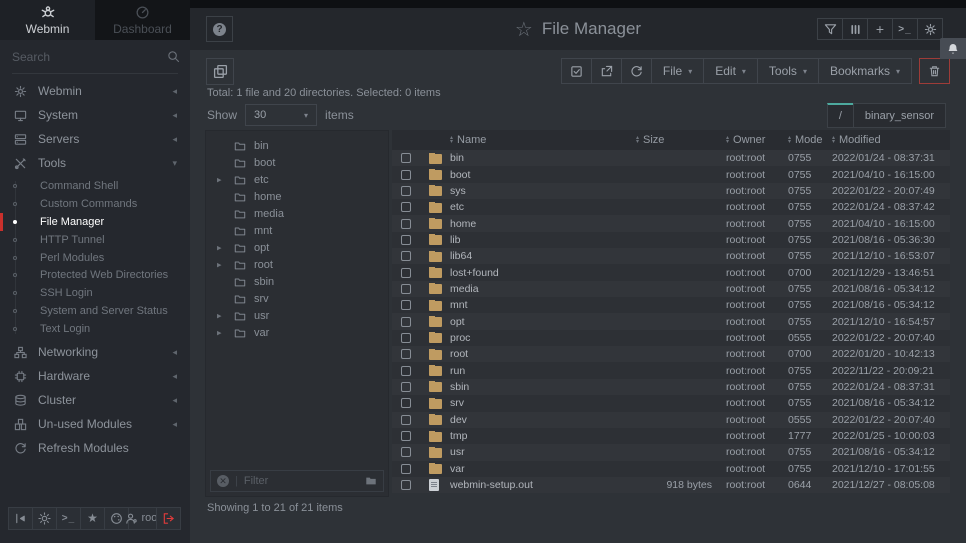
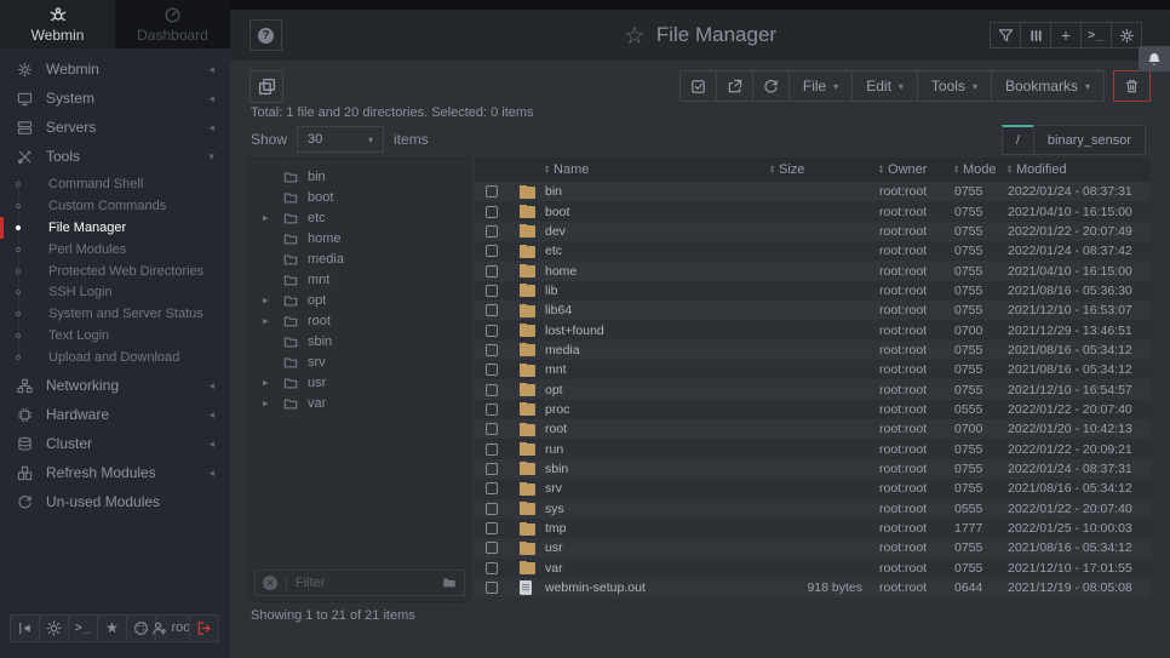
  Webmin
  Dashboard
- Search
  Webmin
  ◂
  System
  ◂
  Servers
  ◂
  Tools
  ▾
  Command Shell
  Custom Commands
  File Manager
- HTTP Tunnel
  Perl Modules
  Protected Web Directories
  SSH Login
  System and Server Status
  Text Login
+ Upload and Download
  Networking
  ◂
  Hardware
  ◂
  Cluster
  ◂
- Un-used Modules
+ Refresh Modules
  ◂
- Refresh Modules
+ Un-used Modules
  >_
  ★
  roo
  ?
  ☆
  File Manager
  +
  >_
  File
  ▾
  Edit
  ▾
  Tools
  ▾
  Bookmarks
  ▾
  Total: 1 file and 20 directories. Selected: 0 items
  Show
  30
  ▾
  items
  /
  binary_sensor
  bin
  boot
  ▸
  etc
  home
  media
  mnt
  ▸
  opt
  ▸
  root
  sbin
  srv
  ▸
  usr
  ▸
  var
  ✕
  Filter
  Name
  Size
  Owner
  Mode
  Modified
  bin
  root:root
  0755
  2022/01/24 - 08:37:31
  boot
  root:root
  0755
  2021/04/10 - 16:15:00
- sys
+ dev
  root:root
  0755
  2022/01/22 - 20:07:49
  etc
  root:root
  0755
  2022/01/24 - 08:37:42
  home
  root:root
  0755
  2021/04/10 - 16:15:00
  lib
  root:root
  0755
  2021/08/16 - 05:36:30
  lib64
  root:root
  0755
  2021/12/10 - 16:53:07
  lost+found
  root:root
  0700
  2021/12/29 - 13:46:51
  media
  root:root
  0755
  2021/08/16 - 05:34:12
  mnt
  root:root
  0755
  2021/08/16 - 05:34:12
  opt
  root:root
  0755
  2021/12/10 - 16:54:57
  proc
  root:root
  0555
  2022/01/22 - 20:07:40
  root
  root:root
  0700
  2022/01/20 - 10:42:13
  run
  root:root
  0755
- 2022/11/22 - 20:09:21
+ 2022/01/22 - 20:09:21
  sbin
  root:root
  0755
  2022/01/24 - 08:37:31
  srv
  root:root
  0755
  2021/08/16 - 05:34:12
- dev
+ sys
  root:root
  0555
  2022/01/22 - 20:07:40
  tmp
  root:root
  1777
  2022/01/25 - 10:00:03
  usr
  root:root
  0755
  2021/08/16 - 05:34:12
  var
  root:root
  0755
  2021/12/10 - 17:01:55
  webmin-setup.out
  918 bytes
  root:root
  0644
- 2021/12/27 - 08:05:08
+ 2021/12/19 - 08:05:08
  Showing 1 to 21 of 21 items
